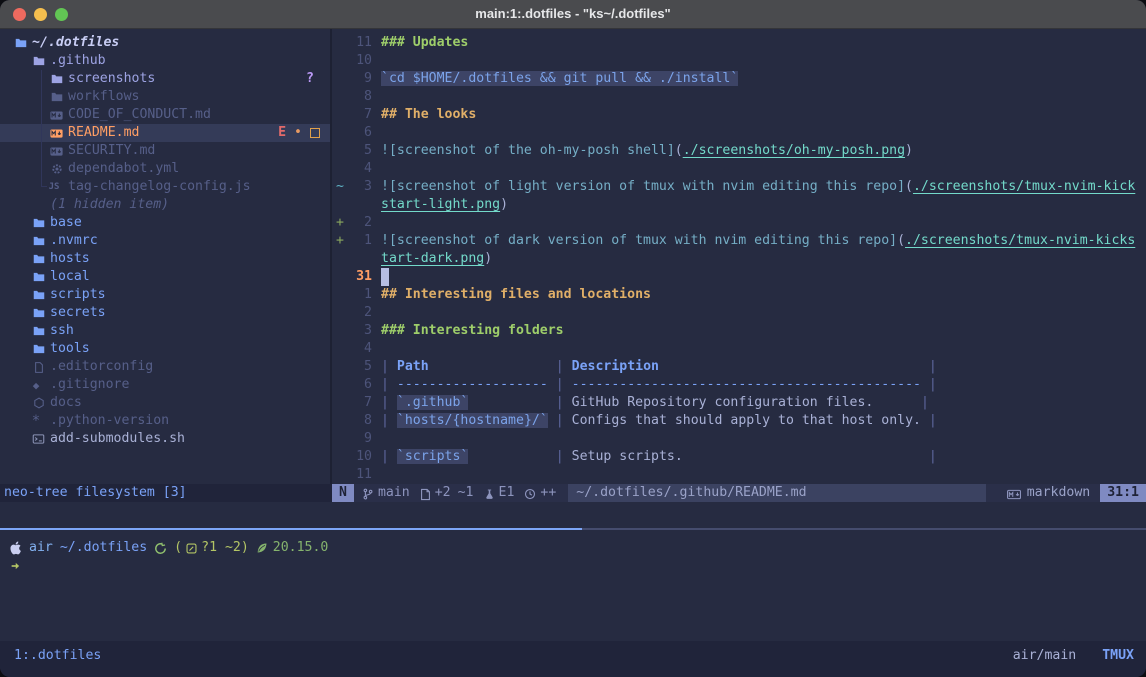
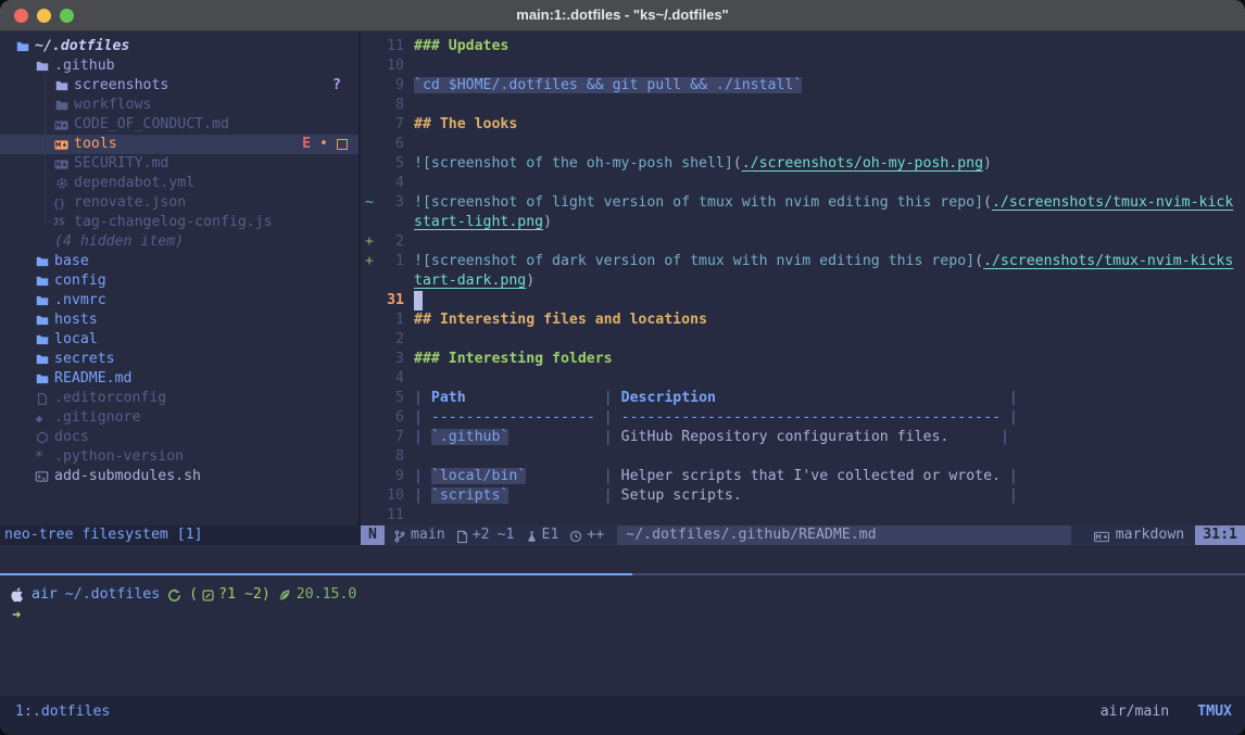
  main:1:.dotfiles - "ks~/.dotfiles"
  ~/.dotfiles
  .github
  screenshots
  ?
  workflows
  CODE_OF_CONDUCT.md
- README.md
+ tools
  E
  •
  SECURITY.md
  dependabot.yml
+ {}
+ renovate.json
  JS
  tag-changelog-config.js
- (1 hidden item)
+ (4 hidden item)
  base
+ config
  .nvmrc
  hosts
  local
- scripts
  secrets
- ssh
- tools
+ README.md
  .editorconfig
  ◆
  .gitignore
  docs
  *
  .python-version
  add-submodules.sh
  11
  ### Updates
  10
  9
  `cd $HOME/.dotfiles && git pull && ./install`
  8
  7
  ## The looks
  6
  5
  ![screenshot of the oh-my-posh shell](./screenshots/oh-my-posh.png)
  4
  ~
  3
  ![screenshot of light version of tmux with nvim editing this repo](./screenshots/tmux-nvim-kick
  start-light.png)
  +
  2
  +
  1
  ![screenshot of dark version of tmux with nvim editing this repo](./screenshots/tmux-nvim-kicks
  tart-dark.png)
  31
  1
  ## Interesting files and locations
  2
  3
  ### Interesting folders
  4
  5
  | Path | Description |
  6
  | ------------------- | -------------------------------------------- |
  7
  | `.github` | GitHub Repository configuration files. |
  8
- | `hosts/{hostname}/` | Configs that should apply to that host only. |
  9
+ | `local/bin` | Helper scripts that I've collected or wrote. |
  10
  | `scripts` | Setup scripts. |
  11
- neo-tree filesystem [3]
+ neo-tree filesystem [1]
  N
  main
  +2
  ~1
  E1
  ++
  ~/.dotfiles/.github/README.md
  markdown
  31:1
  air
  ~/.dotfiles
  (
  ?1 ~2)
  20.15.0
  1:.dotfiles
  air/main
  TMUX
